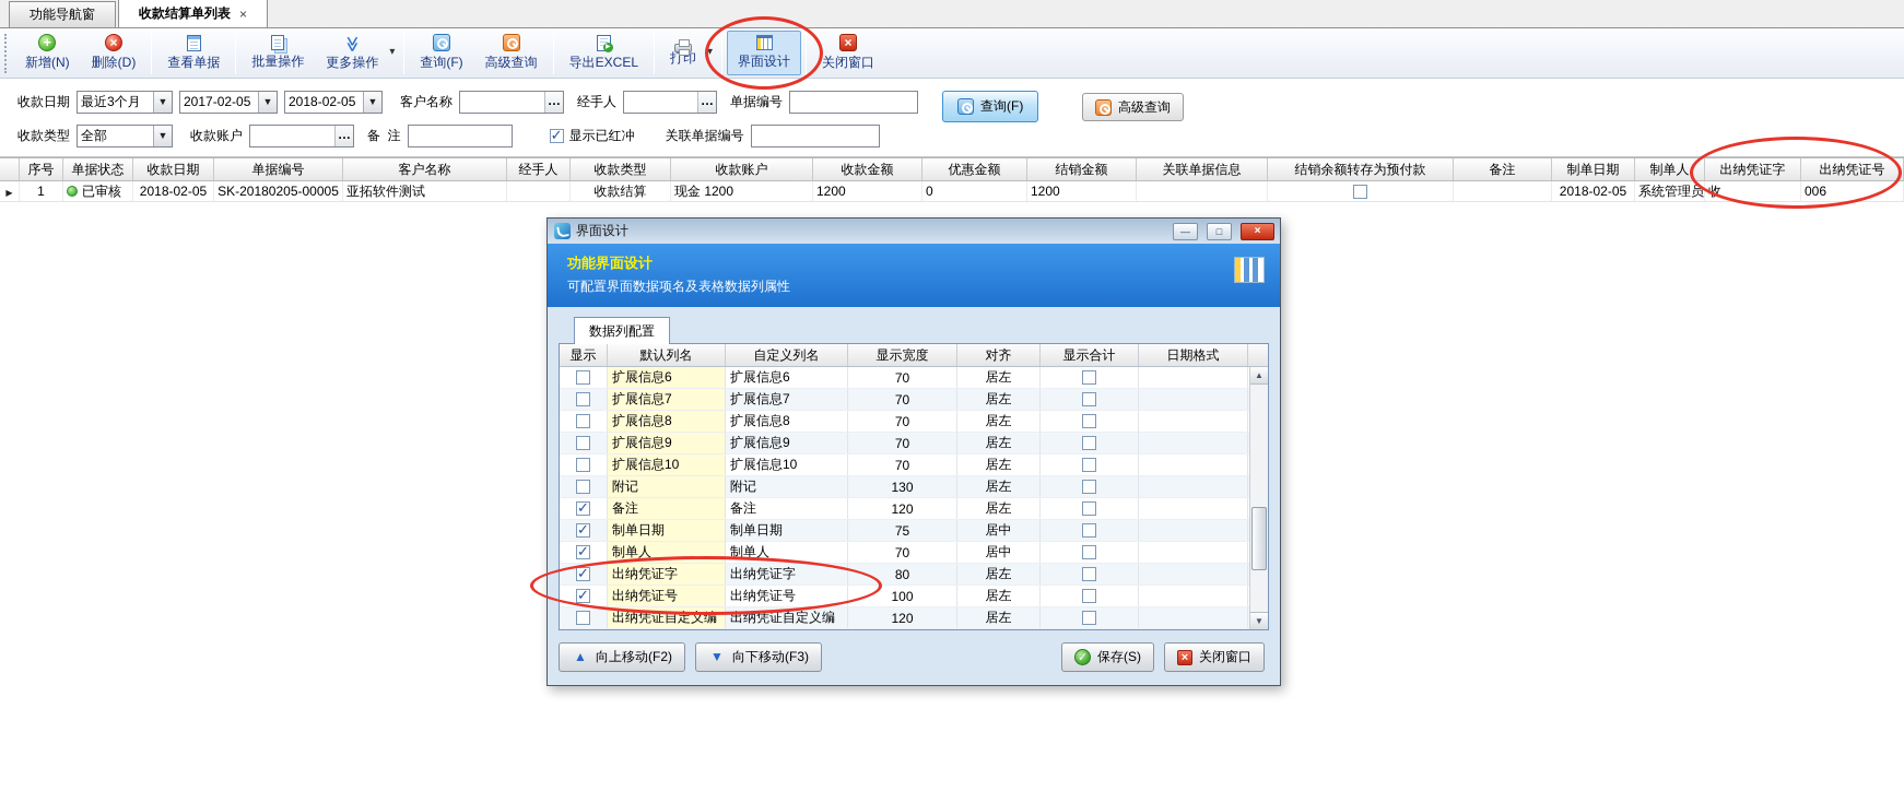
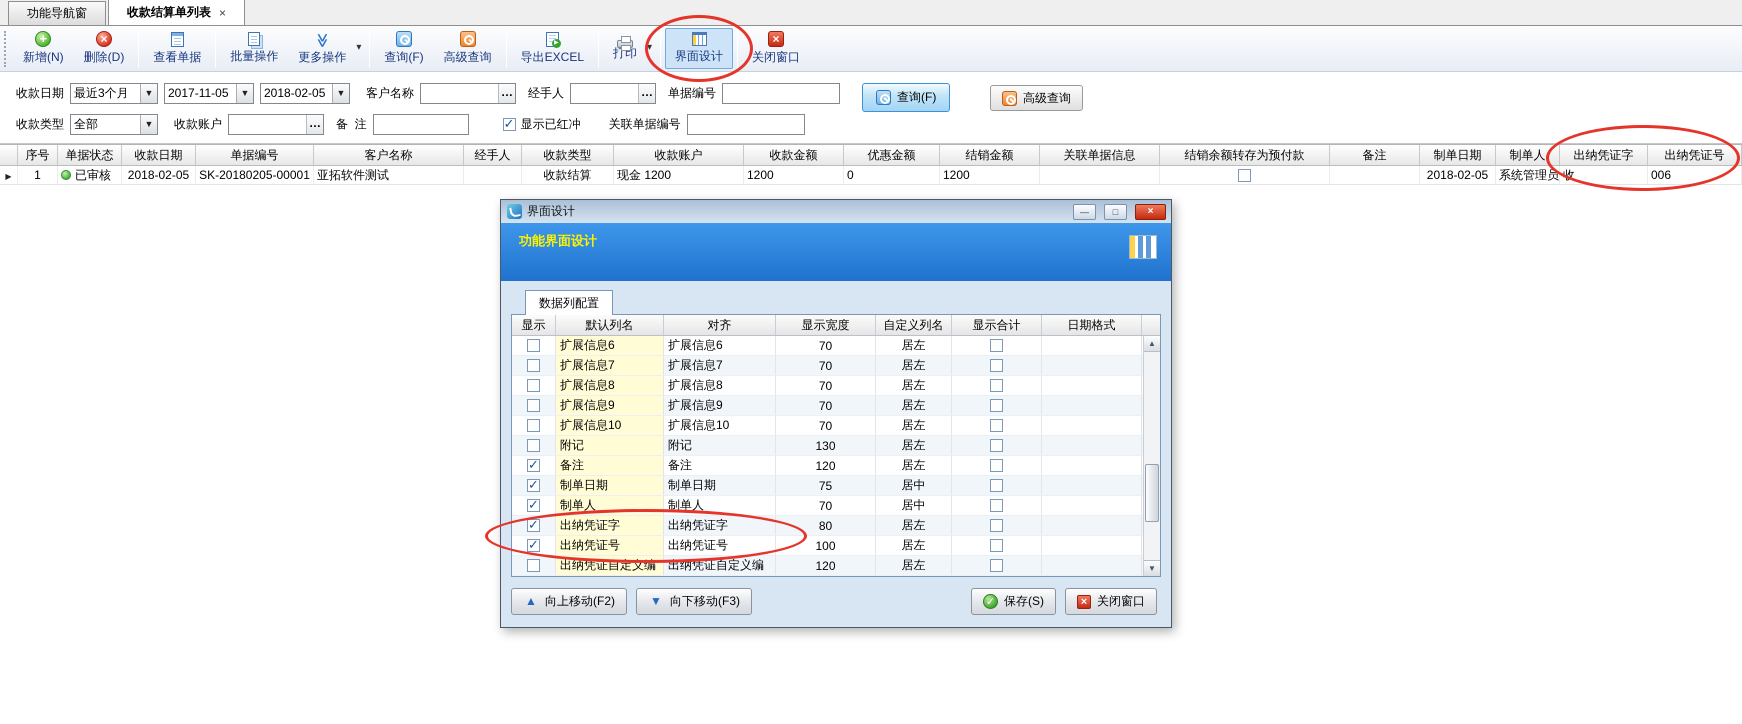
  功能导航窗
  收款结算单列表
  新增(N)
  删除(D)
  查看单据
  批量操作
  更多操作
  查询(F)
  高级查询
  导出EXCEL
  打印
  界面设计
  关闭窗口
  收款日期
  最近3个月
- 2017-02-05
+ 2017-11-05
  2018-02-05
  客户名称
  经手人
  单据编号
  收款类型
  全部
  收款账户
  备 注
  显示已红冲
  关联单据编号
  查询(F)
  高级查询
  序号
  单据状态
  收款日期
  单据编号
  客户名称
  经手人
  收款类型
  收款账户
  收款金额
  优惠金额
  结销金额
  关联单据信息
  结销余额转存为预付款
  备注
  制单日期
  制单人
  出纳凭证字
  出纳凭证号
  1
  已审核
  2018-02-05
- SK-20180205-00005
+ SK-20180205-00001
  亚拓软件测试
  收款结算
  现金 1200
  1200
  0
  1200
  2018-02-05
  系统管理员
  收
  006
  界面设计
  —
  □
  ×
  功能界面设计
- 可配置界面数据项名及表格数据列属性
  数据列配置
  显示
  默认列名
- 自定义列名
+ 对齐
  显示宽度
- 对齐
+ 自定义列名
  显示合计
  日期格式
  扩展信息6
  扩展信息6
  70
  居左
  扩展信息7
  扩展信息7
  70
  居左
  扩展信息8
  扩展信息8
  70
  居左
  扩展信息9
  扩展信息9
  70
  居左
  扩展信息10
  扩展信息10
  70
  居左
  附记
  附记
  130
  居左
  备注
  备注
  120
  居左
  制单日期
  制单日期
  75
  居中
  制单人
  制单人
  70
  居中
  出纳凭证字
  出纳凭证字
  80
  居左
  出纳凭证号
  出纳凭证号
  100
  居左
  出纳凭证自定义编
  出纳凭证自定义编
  120
  居左
  ▲
  ▼
  向上移动(F2)
  向下移动(F3)
  保存(S)
  关闭窗口
